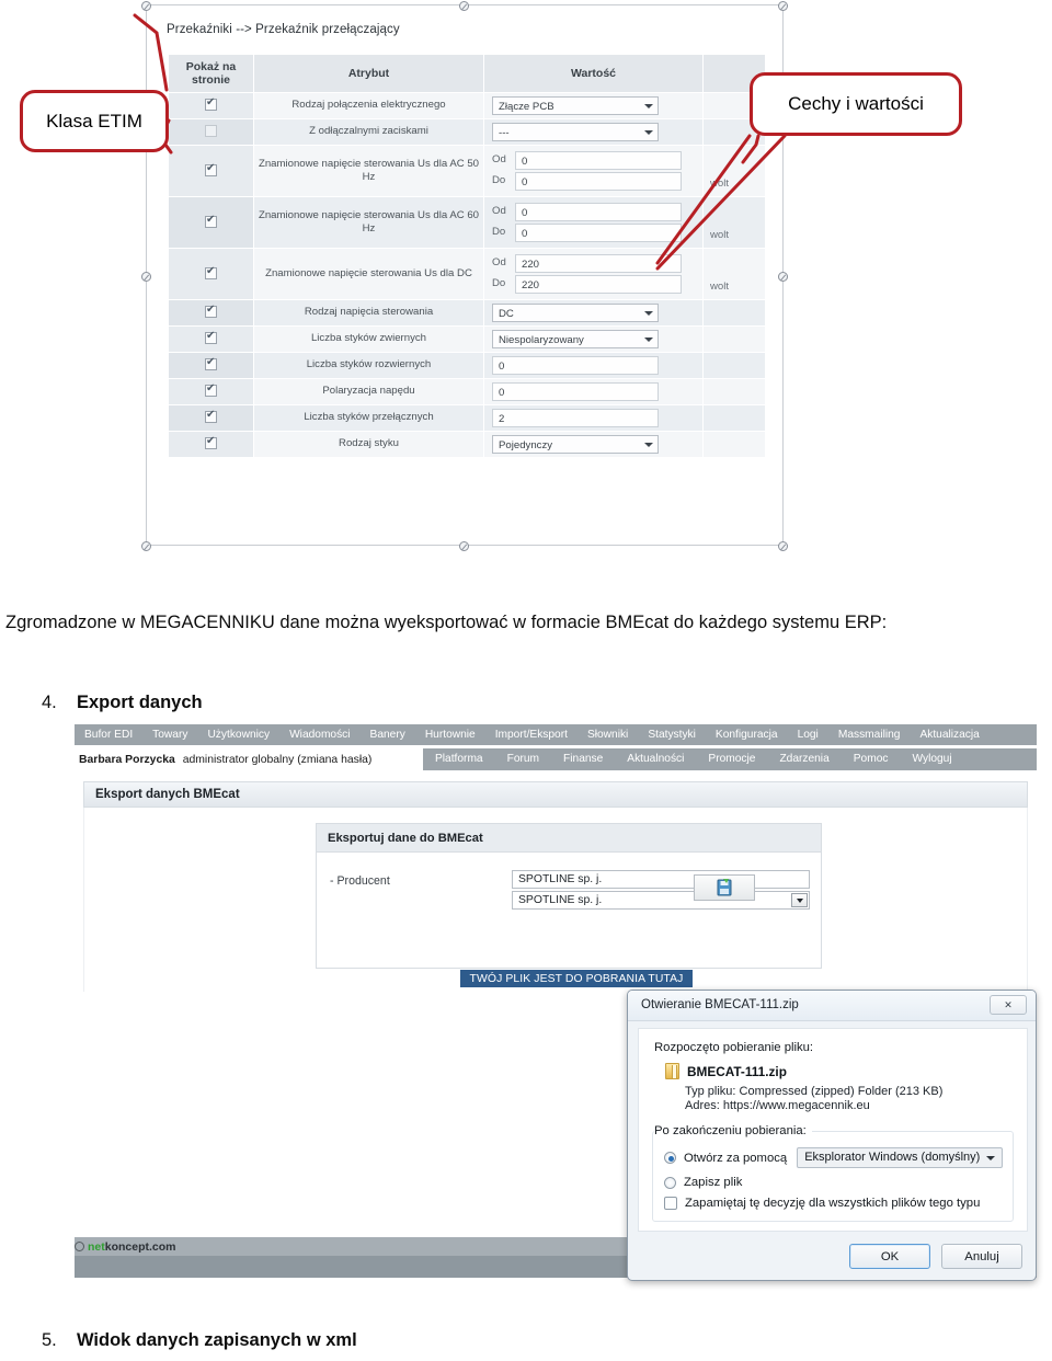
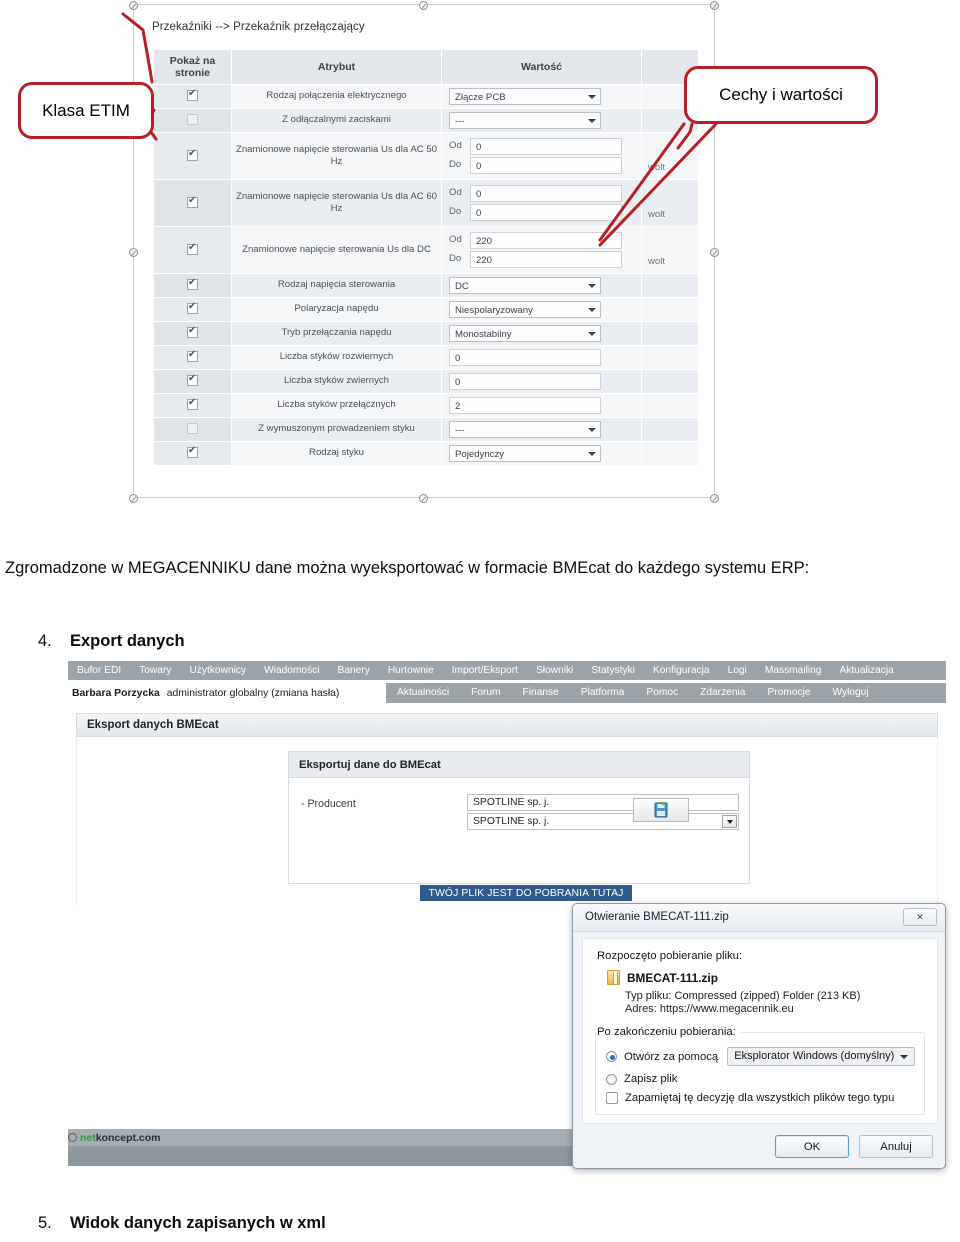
  Przekaźniki --> Przekaźnik przełączający
  Pokaż na stronie	Atrybut	Wartość
  	Rodzaj połączenia elektrycznego	Złącze PCB
  	Z odłączalnymi zaciskami	---
  	Znamionowe napięcie sterowania Us dla AC 50 Hz	Od 0Do 0	olt
  	Znamionowe napięcie sterowania Us dla AC 60 Hz	Od 0Do 0	wolt
  	Znamionowe napięcie sterowania Us dla DC	Od 220Do 220	wolt
  	Rodzaj napięcia sterowania	DC
- 	Liczba styków zwiernych	Niespolaryzowany
+ 	Polaryzacja napędu	Niespolaryzowany
+ 	Tryb przełączania napędu	Monostabilny
  	Liczba styków rozwiernych	0
- 	Polaryzacja napędu	0
+ 	Liczba styków zwiernych	0
  	Liczba styków przełącznych	2
+ 	Z wymuszonym prowadzeniem styku	---
  	Rodzaj styku	Pojedynczy
  Klasa ETIM
  Cechy i wartości
  Zgromadzone w MEGACENNIKU dane można wyeksportować w formacie BMEcat do każdego systemu ERP:
  4. Export danych
  Bufor EDI
  Towary
  Użytkownicy
  Wiadomości
  Banery
  Hurtownie
  Import/Eksport
  Słowniki
  Statystyki
  Konfiguracja
  Logi
  Massmailing
  Aktualizacja
  Barbara Porzycka administrator globalny (zmiana hasła)
- Platforma
+ Aktualności
  Forum
  Finanse
- Aktualności
+ Platforma
- Promocje
+ Pomoc
  Zdarzenia
- Pomoc
+ Promocje
  Wyloguj
  Eksport danych BMEcat
  Eksportuj dane do BMEcat
  - Producent
  SPOTLINE sp. j.
  SPOTLINE sp. j.
  TWÓJ PLIK JEST DO POBRANIA TUTAJ
  netkoncept.com
  Otwieranie BMECAT-111.zip
  ✕
  Rozpoczęto pobieranie pliku:
  BMECAT-111.zip
  Typ pliku: Compressed (zipped) Folder (213 KB)
  Adres: https://www.megacennik.eu
  Po zakończeniu pobierania:
  Otwórz za pomocą
  Eksplorator Windows (domyślny)
  Zapisz plik
  Zapamiętaj tę decyzję dla wszystkich plików tego typu
  OK
  Anuluj
  5. Widok danych zapisanych w xml
